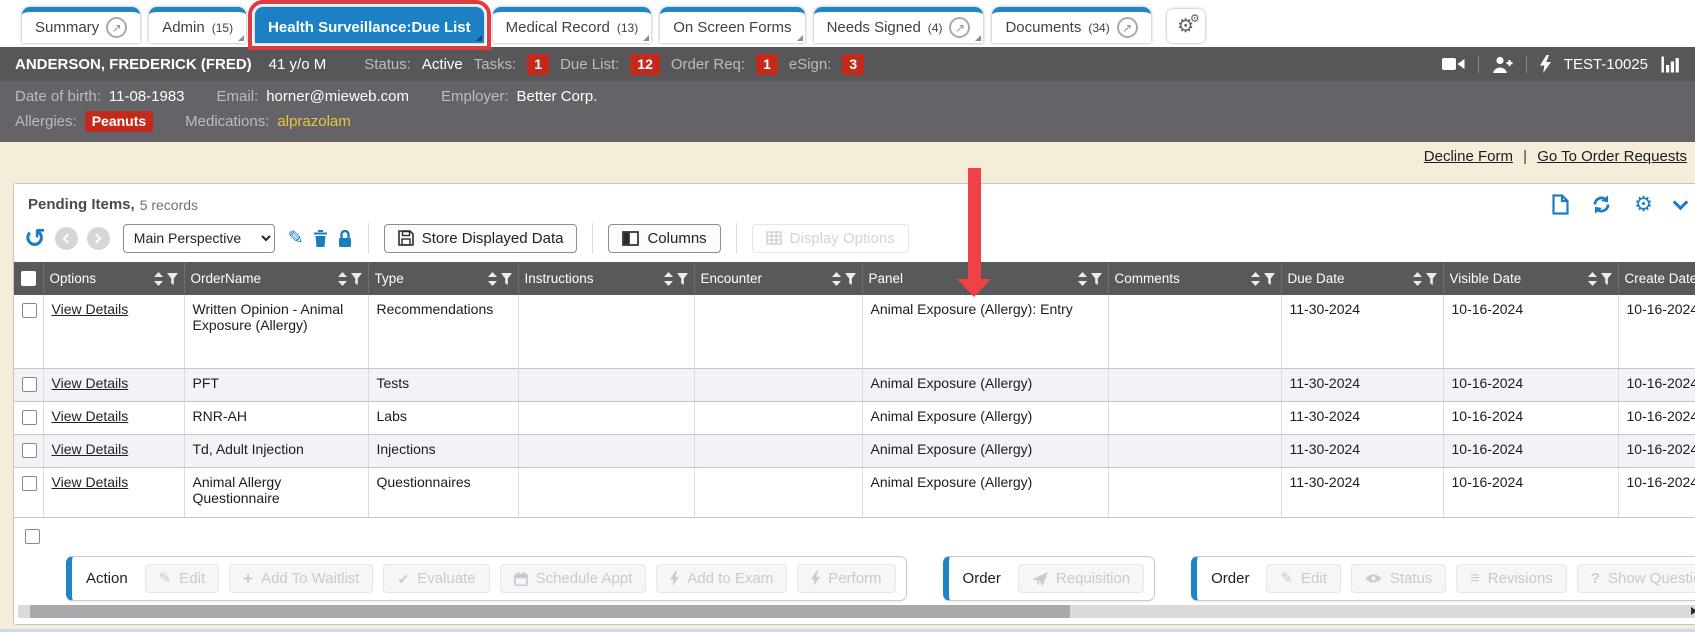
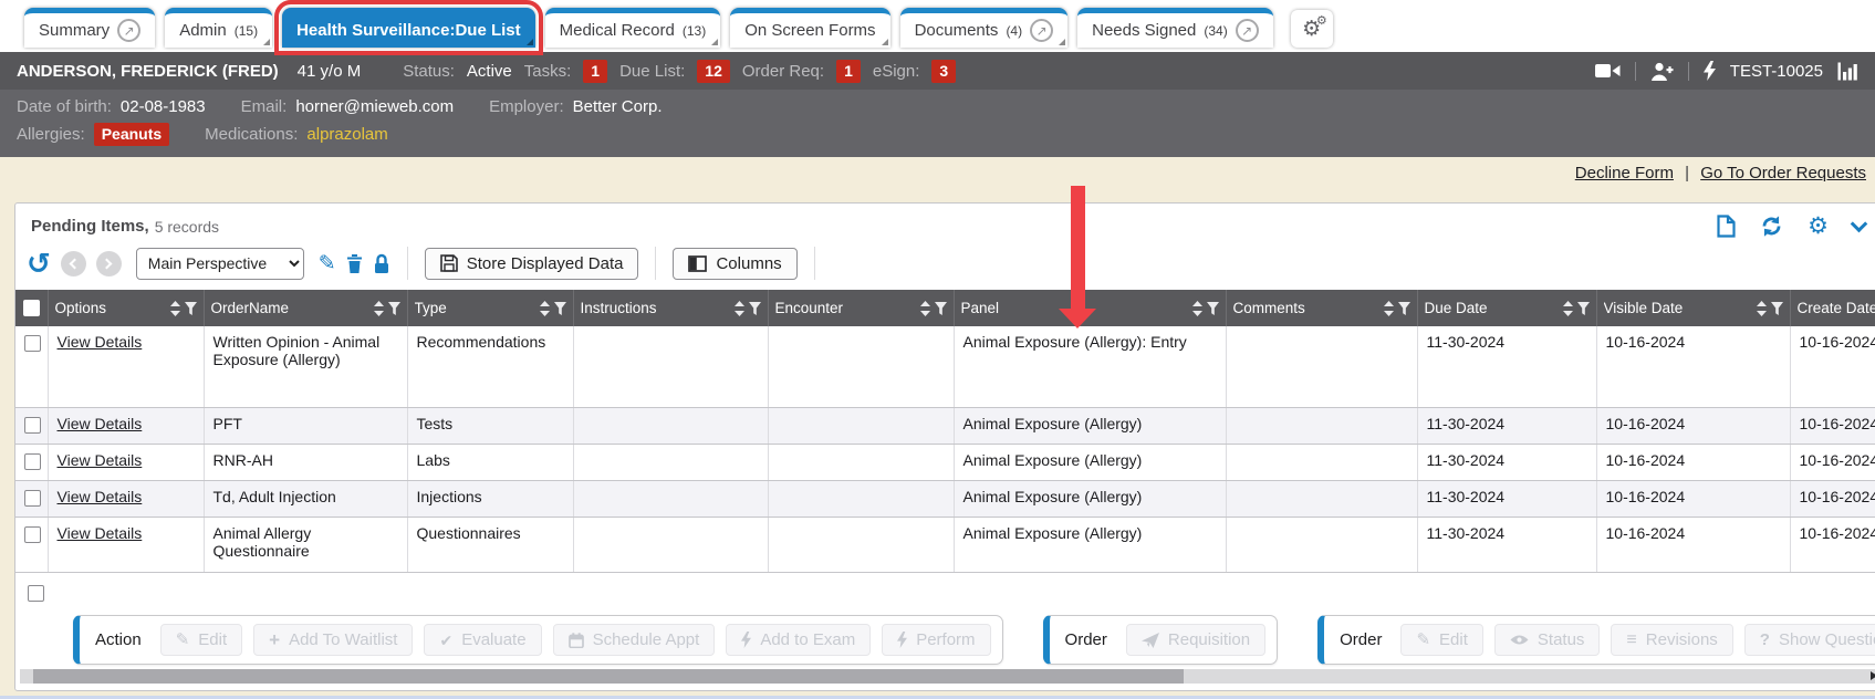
  Summary
  ↗
  Admin
  (15)
  Health Surveillance:Due List
  Medical Record
  (13)
  On Screen Forms
- Needs Signed
+ Documents
  (4)
  ↗
- Documents
+ Needs Signed
  (34)
  ↗
  ⚙
  ⚙
  ANDERSON, FREDERICK (FRED)
  41 y/o M
  Status:
  Active
  Tasks:
  1
  Due List:
  12
  Order Req:
  1
  eSign:
  3
  TEST-10025
  Date of birth:
- 11-08-1983
+ 02-08-1983
  Email:
  horner@mieweb.com
  Employer:
  Better Corp.
  Allergies:
  Peanuts
  Medications:
  alprazolam
  Decline Form | Go To Order Requests
  Pending Items,
  5 records
  ⚙
  ↺
  Main Perspective
  ✎
  Store Displayed Data
  Columns
- Display Options
  	Options	OrderName	Type	Instructions	Encounter	Panel	Comments	Due Date	Visible Date	Create Date
  	View Details	Written Opinion - Animal Exposure (Allergy)	Recommendations			Animal Exposure (Allergy): Entry		11-30-2024	10-16-2024	10-16-2024
  	View Details	PFT	Tests			Animal Exposure (Allergy)		11-30-2024	10-16-2024	10-16-2024
  	View Details	RNR-AH	Labs			Animal Exposure (Allergy)		11-30-2024	10-16-2024	10-16-2024
  	View Details	Td, Adult Injection	Injections			Animal Exposure (Allergy)		11-30-2024	10-16-2024	10-16-2024
  	View Details	Animal Allergy Questionnaire	Questionnaires			Animal Exposure (Allergy)		11-30-2024	10-16-2024	10-16-2024
  Action
  ✎
  Edit
  +
  Add To Waitlist
  ✔
  Evaluate
  Schedule Appt
  Add to Exam
  Perform
  Order
  Requisition
  Order
  ✎
  Edit
  Status
  ≡
  Revisions
  ?
  Show Questi
